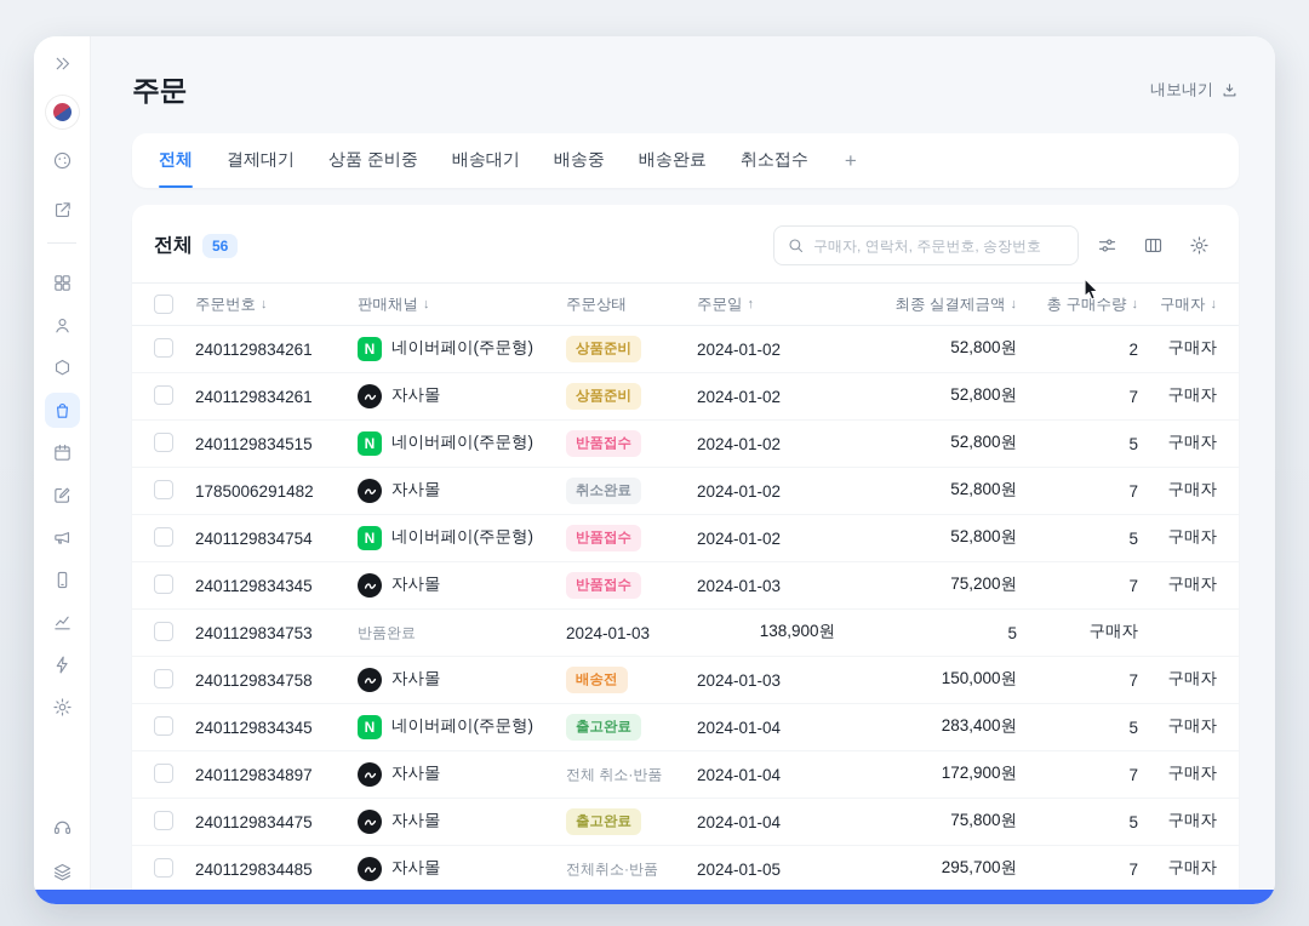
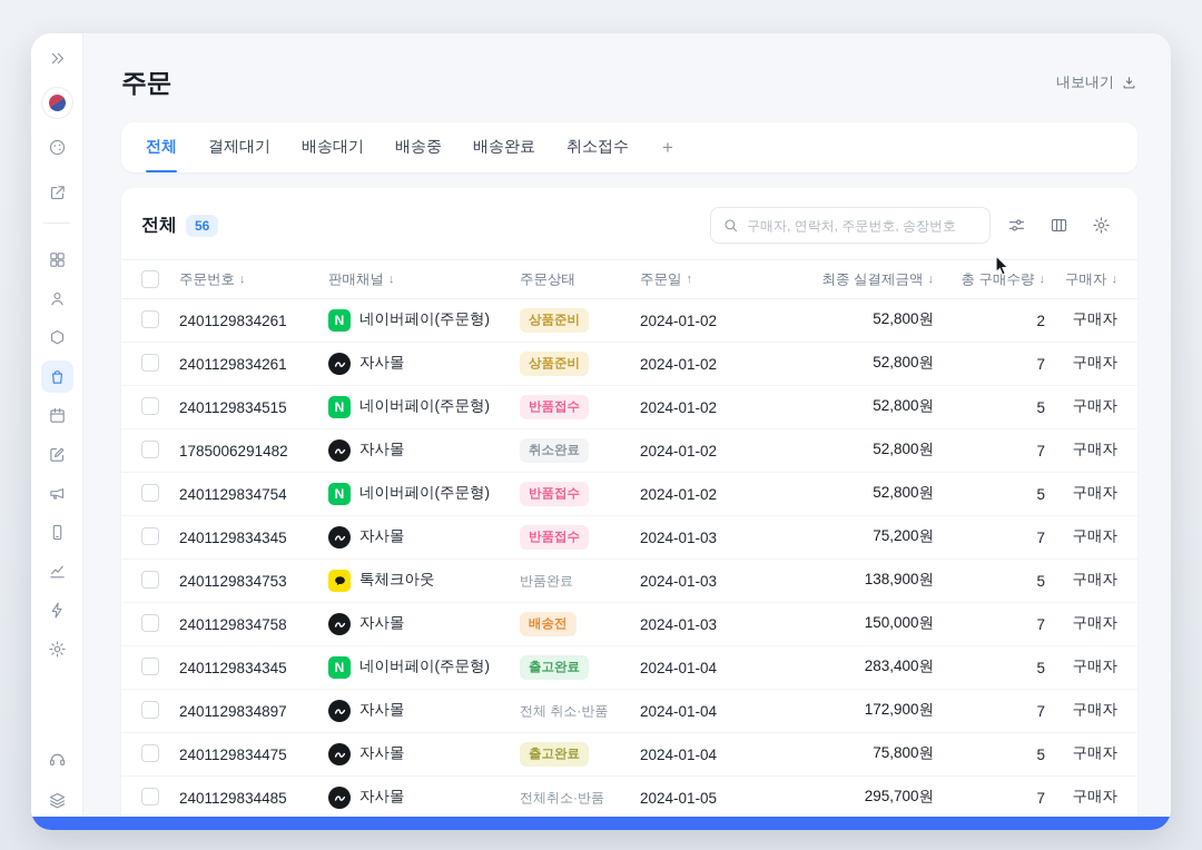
  주문
  내보내기
  전체
  결제대기
- 상품 준비중
  배송대기
  배송중
  배송완료
  취소접수
  +
  전체
  56
  구매자, 연락처, 주문번호, 송장번호
  주문번호
  ↓
  판매채널
  ↓
  주문상태
  주문일
  ↑
  최종 실결제금액
  ↓
  총 구매수량
  ↓
  구매자
  ↓
  2401129834261
  N
  네이버페이(주문형)
  상품준비
  2024-01-02
  52,800원
  2
  구매자
  2401129834261
  자사몰
  상품준비
  2024-01-02
  52,800원
  7
  구매자
  2401129834515
  N
  네이버페이(주문형)
  반품접수
  2024-01-02
  52,800원
  5
  구매자
  1785006291482
  자사몰
  취소완료
  2024-01-02
  52,800원
  7
  구매자
  2401129834754
  N
  네이버페이(주문형)
  반품접수
  2024-01-02
  52,800원
  5
  구매자
  2401129834345
  자사몰
  반품접수
  2024-01-03
  75,200원
  7
  구매자
  2401129834753
+ 톡체크아웃
  반품완료
  2024-01-03
  138,900원
  5
  구매자
  2401129834758
  자사몰
  배송전
  2024-01-03
  150,000원
  7
  구매자
  2401129834345
  N
  네이버페이(주문형)
  출고완료
  2024-01-04
  283,400원
  5
  구매자
  2401129834897
  자사몰
  전체 취소·반품
  2024-01-04
  172,900원
  7
  구매자
  2401129834475
  자사몰
  출고완료
  2024-01-04
  75,800원
  5
  구매자
  2401129834485
  자사몰
  전체취소·반품
  2024-01-05
  295,700원
  7
  구매자
